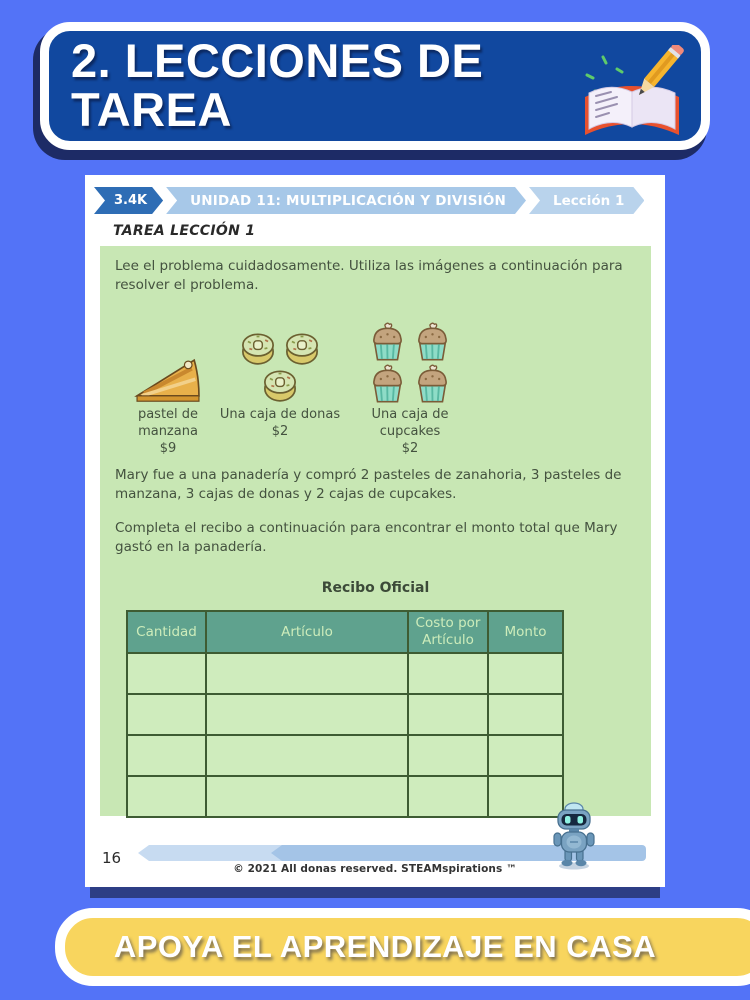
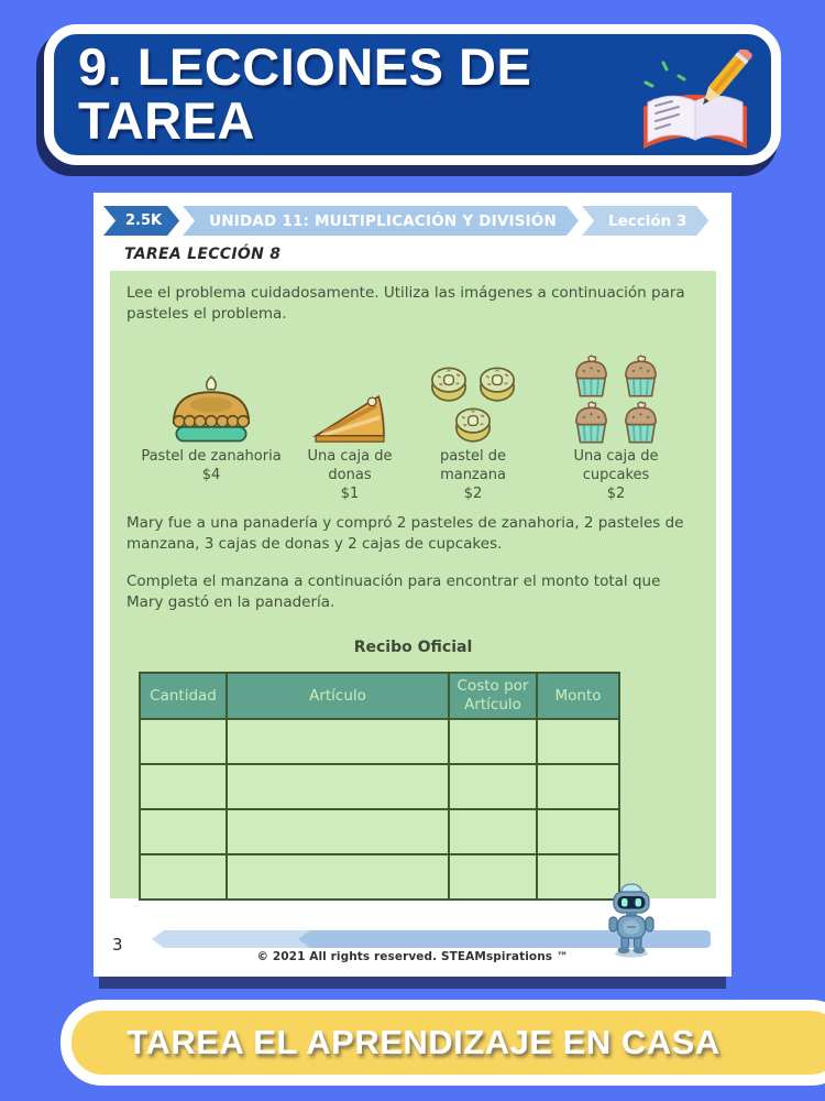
- 2. LECCIONES DE TAREA
+ 9. LECCIONES DE TAREA
- 3.4K
+ 2.5K
  UNIDAD 11: MULTIPLICACIÓN Y DIVISIÓN
- Lección 1
+ Lección 3
- TAREA LECCIÓN 1
+ TAREA LECCIÓN 8
- Lee el problema cuidadosamente. Utiliza las imágenes a continuación para resolver el problema.
+ Lee el problema cuidadosamente. Utiliza las imágenes a continuación para pasteles el problema.
+ Pastel de zanahoria
+ $4
- pastel de manzana
+ Una caja de donas
- $9
+ $1
- Una caja de donas
+ pastel de manzana
  $2
  Una caja de cupcakes
  $2
- Mary fue a una panadería y compró 2 pasteles de zanahoria, 3 pasteles de manzana, 3 cajas de donas y 2 cajas de cupcakes.
+ Mary fue a una panadería y compró 2 pasteles de zanahoria, 2 pasteles de manzana, 3 cajas de donas y 2 cajas de cupcakes.
- Completa el recibo a continuación para encontrar el monto total que Mary gastó en la panadería.
+ Completa el manzana a continuación para encontrar el monto total que Mary gastó en la panadería.
  Recibo Oficial
  Cantidad	Artículo	Costo por Artículo	Monto
- 16
+ 3
- © 2021 All donas reserved. STEAMspirations ™
+ © 2021 All rights reserved. STEAMspirations ™
- APOYA EL APRENDIZAJE EN CASA
+ TAREA EL APRENDIZAJE EN CASA
